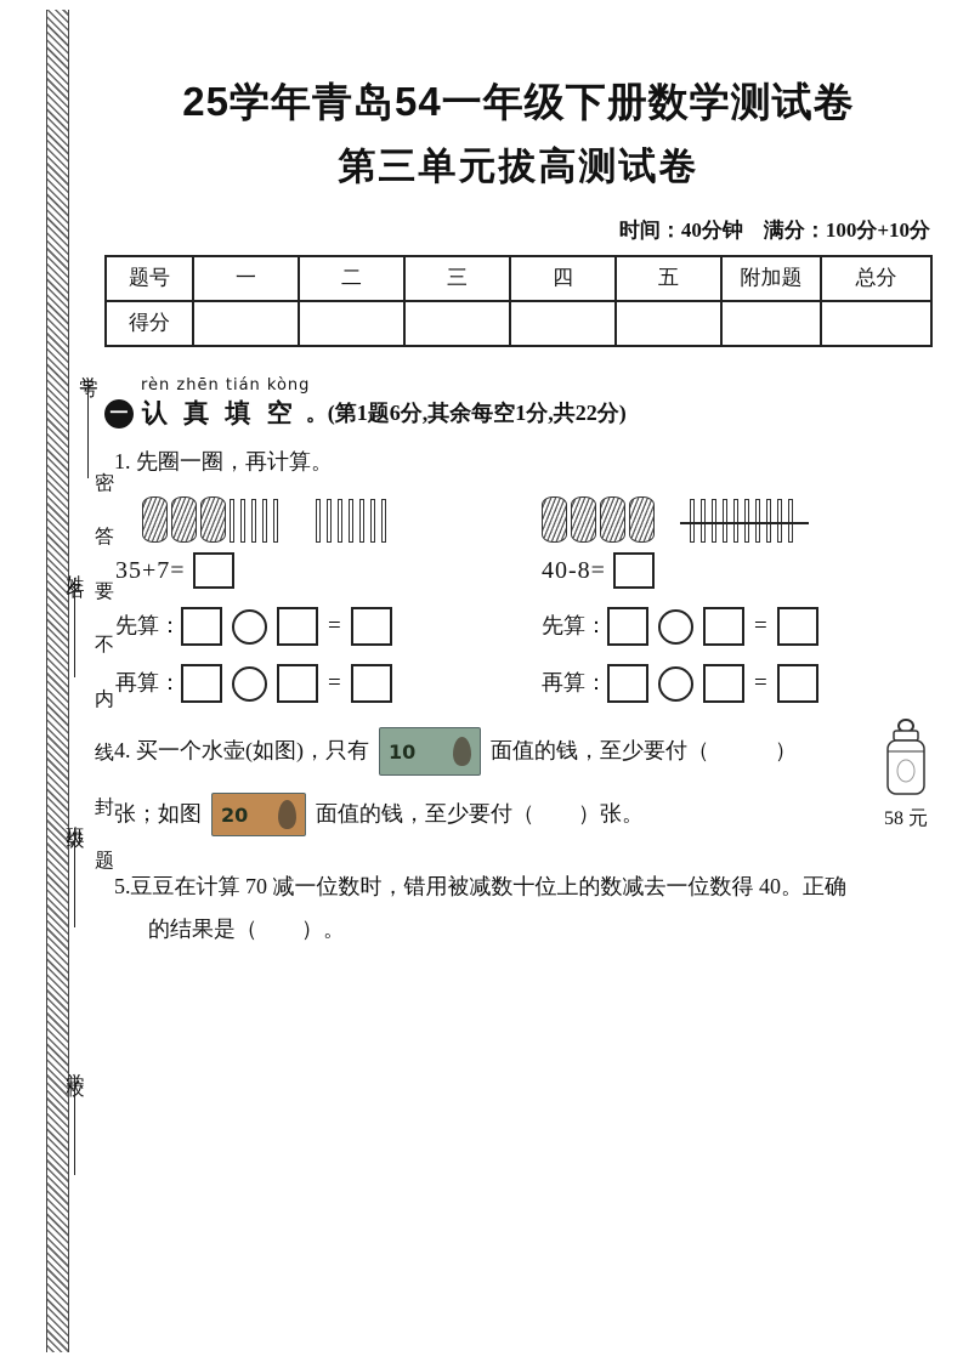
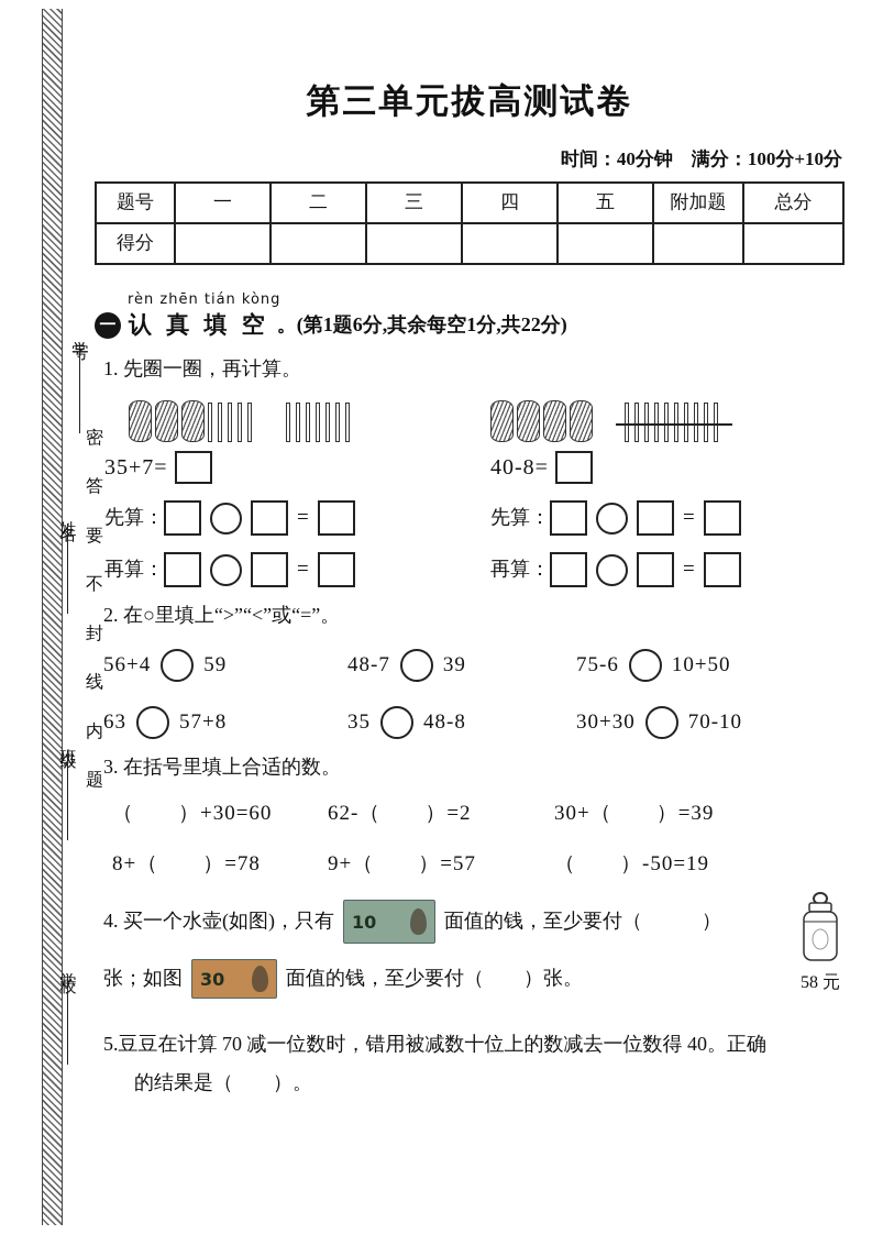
  密
  答
  要
  不
- 内
+ 封
  线
- 封
+ 内
  题
- 25学年青岛54一年级下册数学测试卷
  第三单元拔高测试卷
  时间：40分钟 满分：100分+10分
  题号	一	二	三	四	五	附加题	总分
  得分
  rèn zhēn tián kòng
  一
  认 真 填 空
  。(第1题6分,其余每空1分,共22分)
  1. 先圈一圈，再计算。
  35+7=
  先算：
  =
  再算：
  =
  40-8=
  先算：
  =
  再算：
  =
+ 2. 在○里填上“>”“<”或“=”。
+ 56+4
+ 59
+ 48-7
+ 39
+ 75-6
+ 10+50
+ 63
+ 57+8
+ 35
+ 48-8
+ 30+30
+ 70-10
+ 3. 在括号里填上合适的数。
+ （ ）+30=60
+ 62-（ ）=2
+ 30+（ ）=39
+ 8+（ ）=78
+ 9+（ ）=57
+ （ ）-50=19
  4. 买一个水壶(如图)，只有
  10
  面值的钱，至少要付（ ）
  张；如图
- 20
+ 30
  面值的钱，至少要付（ ）张。
  58 元
  5.豆豆在计算 70 减一位数时，错用被减数十位上的数减去一位数得 40。正确
  的结果是（ ）。
